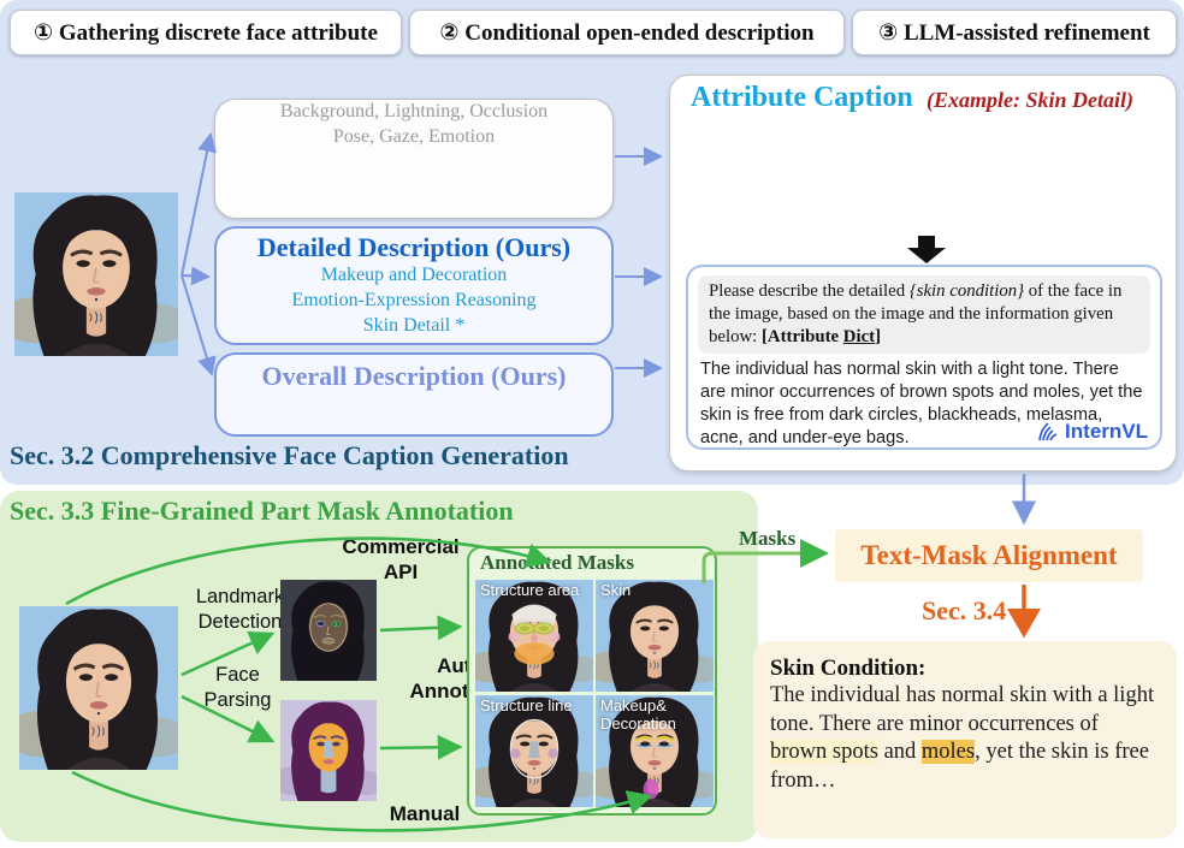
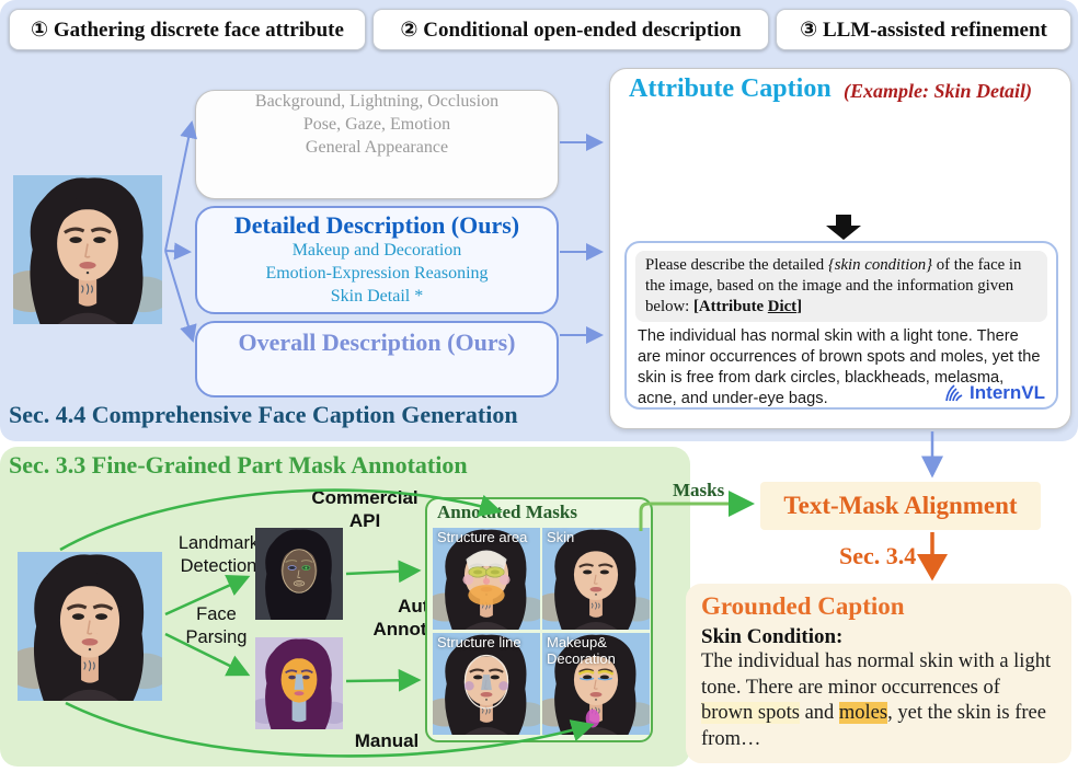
  ① Gathering discrete face attribute
  ② Conditional open-ended description
  ③ LLM-assisted refinement
  Background, Lightning, Occlusion
  Pose, Gaze, Emotion
+ General Appearance
  Detailed Description (Ours)
  Makeup and Decoration
  Emotion-Expression Reasoning
  Skin Detail *
  Overall Description (Ours)
- Sec. 3.2 Comprehensive Face Caption Generation
+ Sec. 4.4 Comprehensive Face Caption Generation
  Attribute Caption
  (Example: Skin Detail)
  Please describe the detailed {skin condition} of the face in the image, based on the image and the information given below: [Attribute Dict]
  The individual has normal skin with a light tone. There are minor occurrences of brown spots and moles, yet the skin is free from dark circles, blackheads, melasma, acne, and under-eye bags.
  InternVL
  Sec. 3.3 Fine-Grained Part Mask Annotation
  Commercial API
  Landmark Detection
  Face Parsing
  Manual
  Annotaed Masks
  Structure area
  Skin
  Structure line
  Makeup& Decoration
  Masks
  Text-Mask Alignment
  Sec. 3.4
+ Grounded Caption
  Skin Condition:
  The individual has normal skin with a light tone. There are minor occurrences of brown spots and moles, yet the skin is free from…
